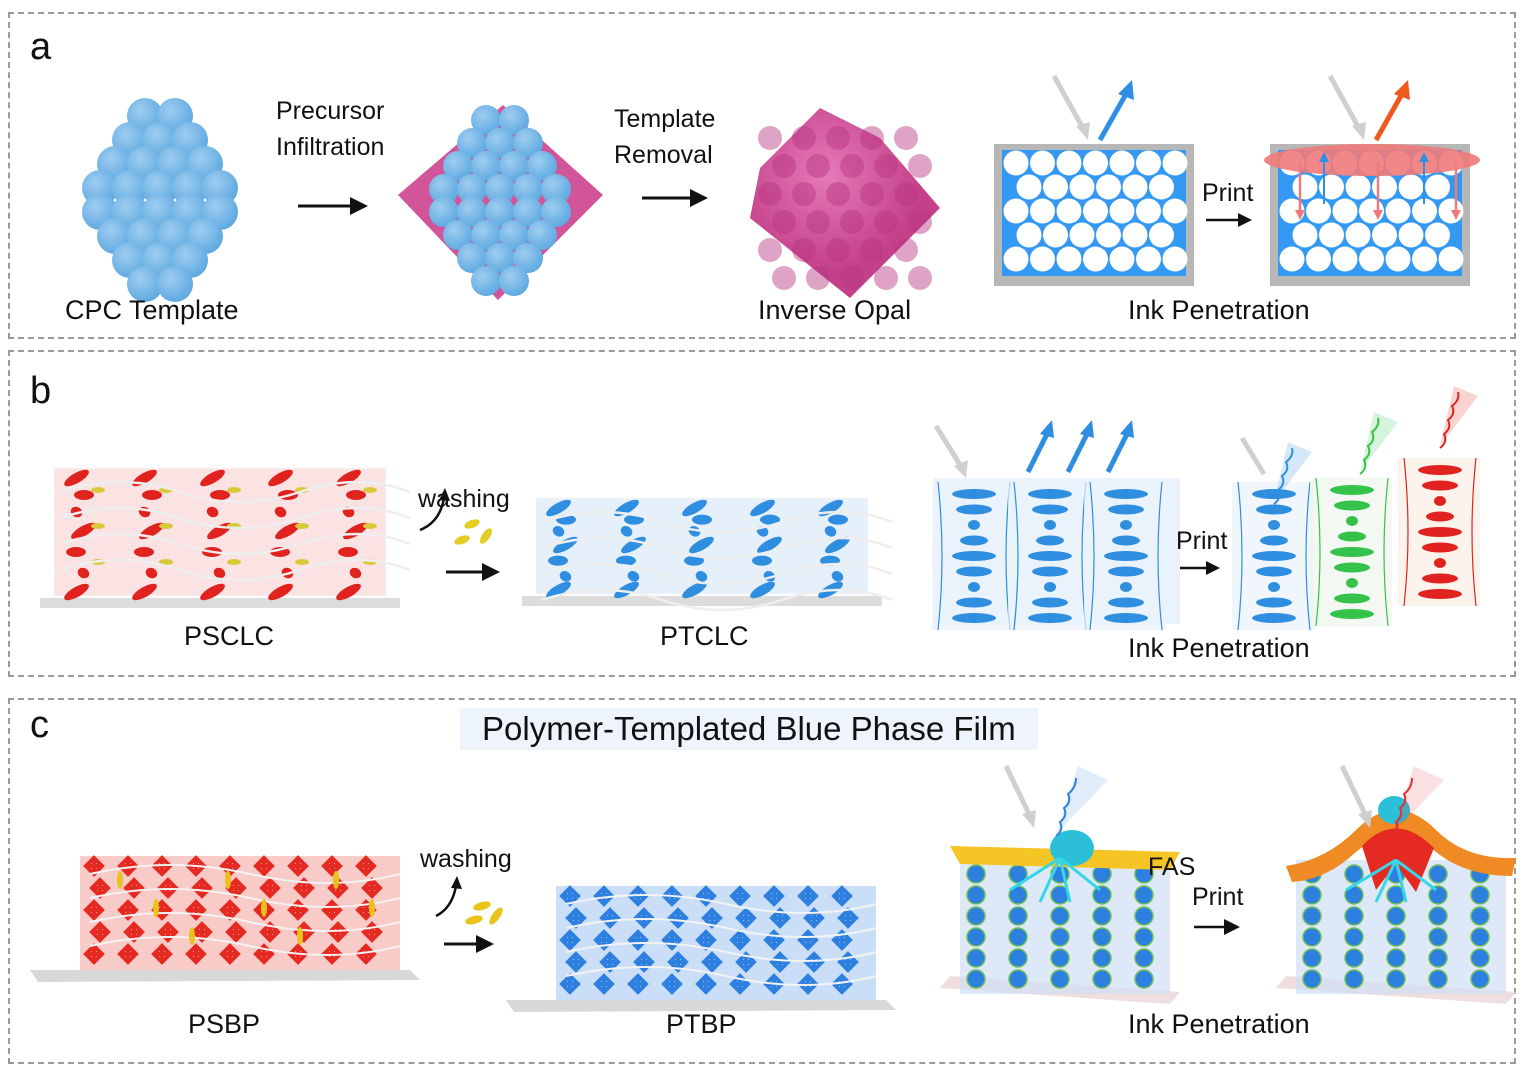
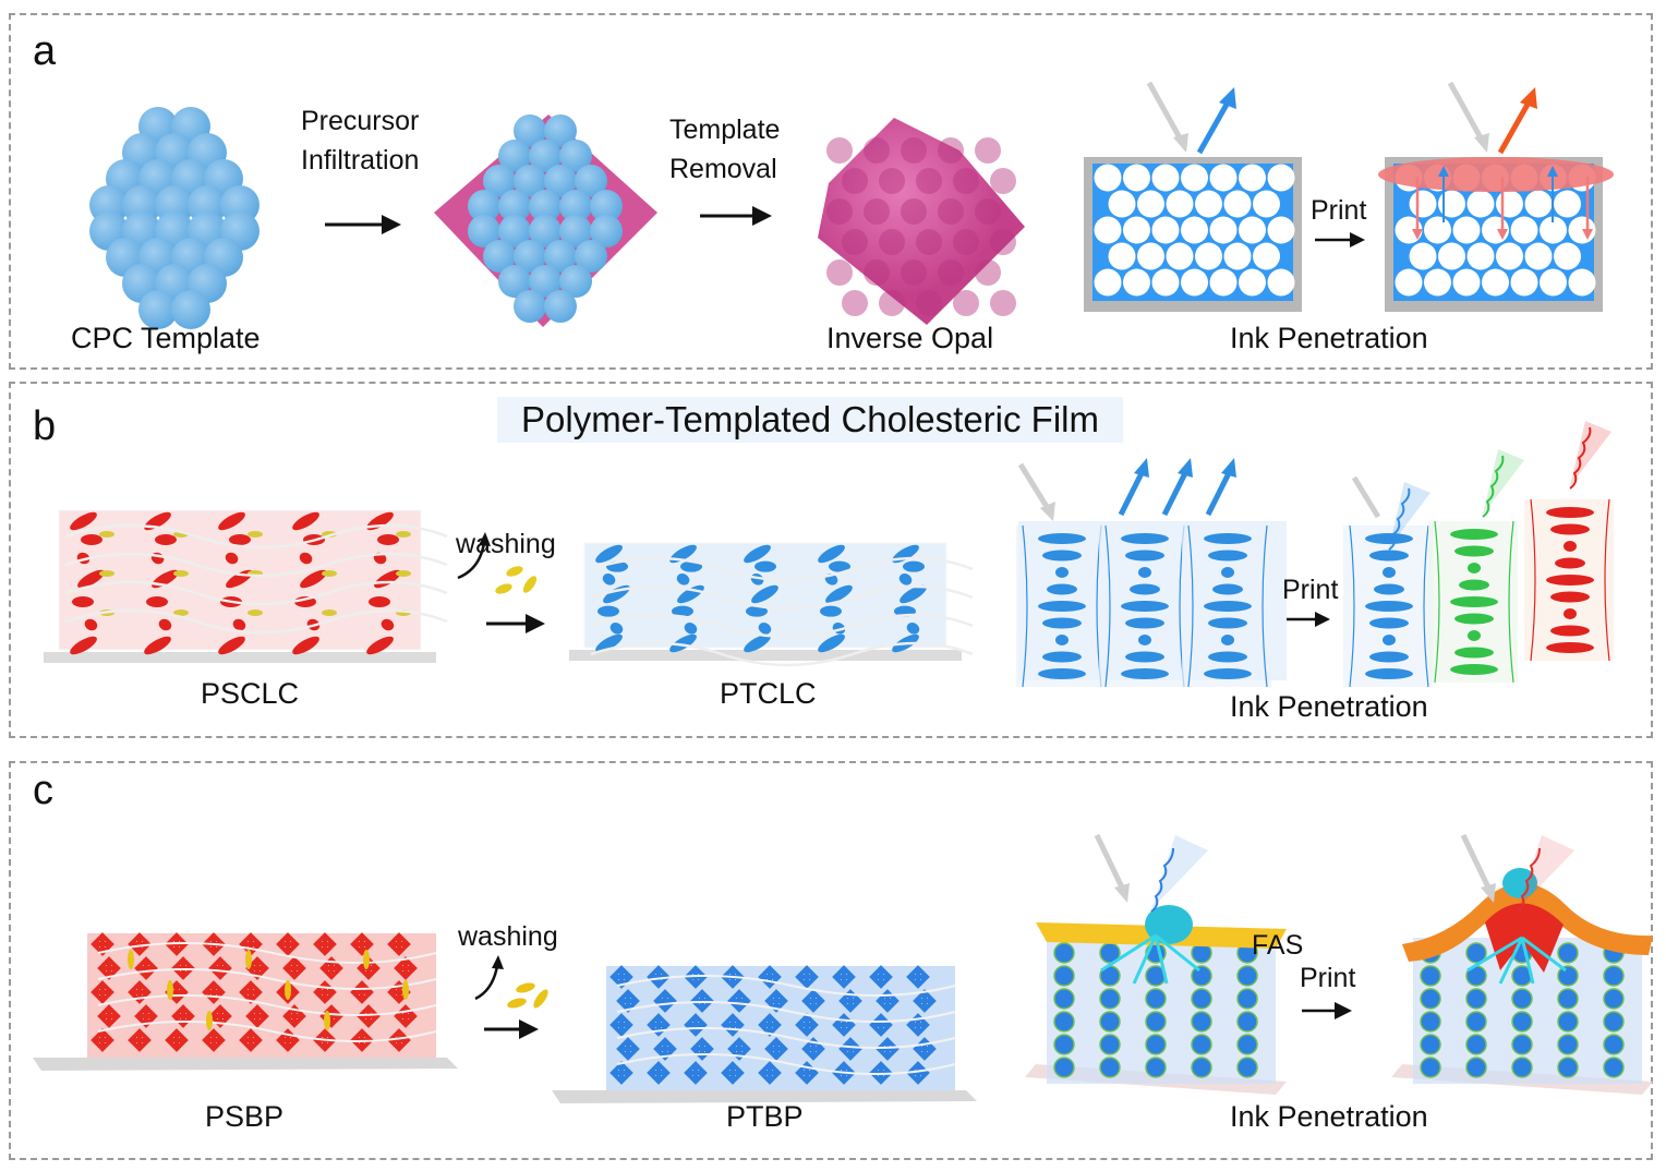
  a
  CPC Template
  Precursor
  Infiltration
  Template
  Removal
  Inverse Opal
  Print
  Ink Penetration
  b
+ Polymer-Templated Cholesteric Film
  PSCLC
  wshing
  PTCLC
  Print
  Ink Penetration
  c
- Polymer-Templated Blue Phase Film
  PSBP
  washing
  PTBP
  FAS
  Print
  Ink Penetration
